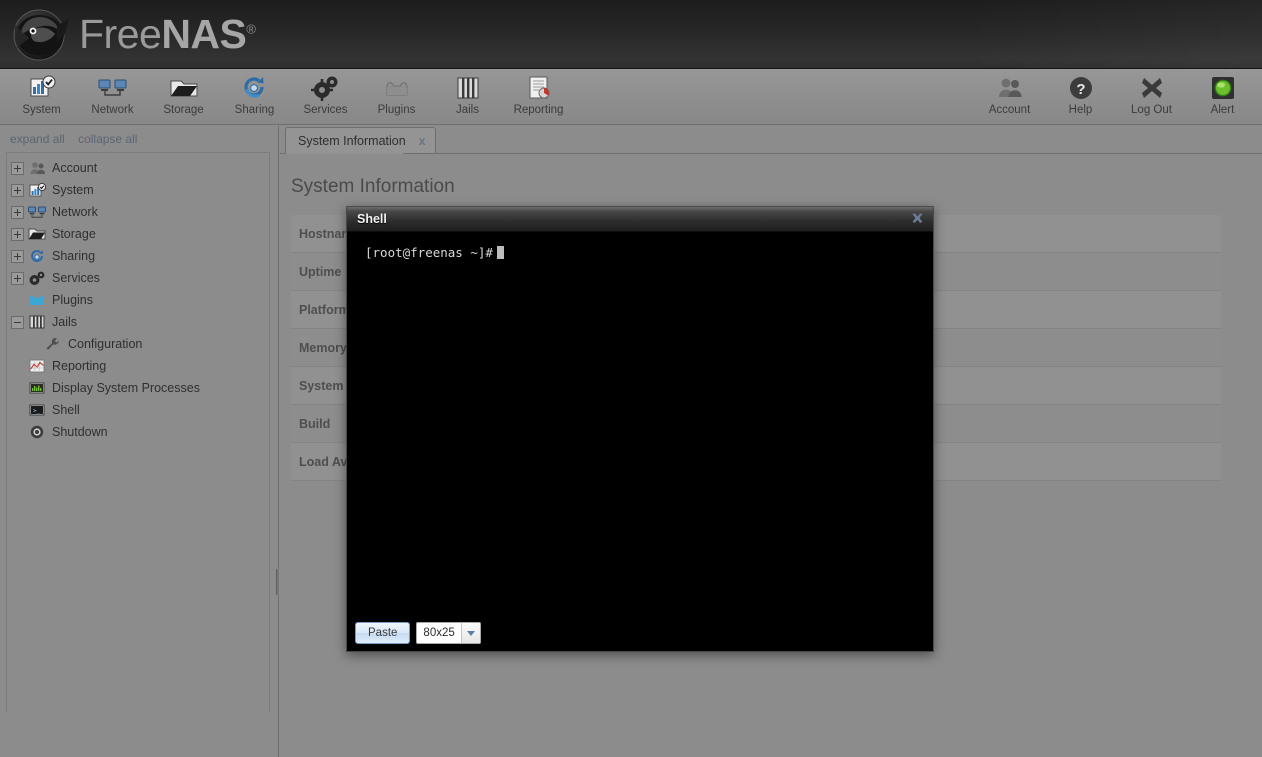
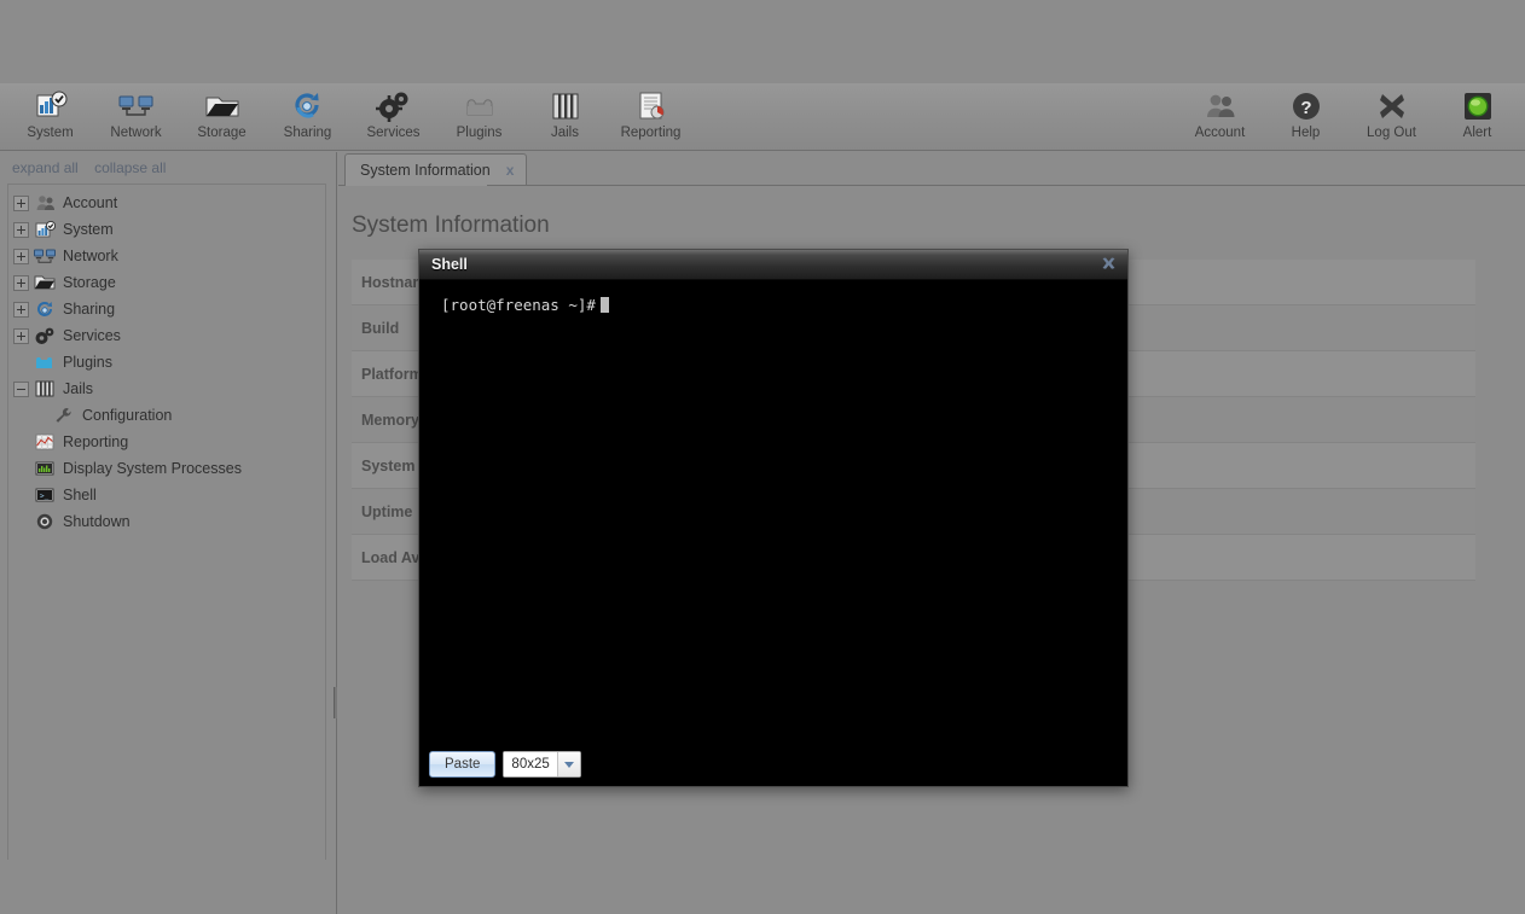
- FreeNAS®
  System
  Network
  Storage
  Sharing
  Services
  Plugins
  Jails
  Reporting
  Account
  ?
  Help
  Log Out
  Alert
  expand all collapse all
  Account
  System
  Network
  Storage
  Sharing
  Services
  Plugins
  Jails
  Configuration
  Reporting
  Display System Processes
  Shell
  Shutdown
  System Information
  x
  System Information
  Hostna
- Uptime
+ Build
  Platform
  Memory
- Build
+ Uptime
  Shell
  [root@freenas ~]#
  Paste
  80x25
